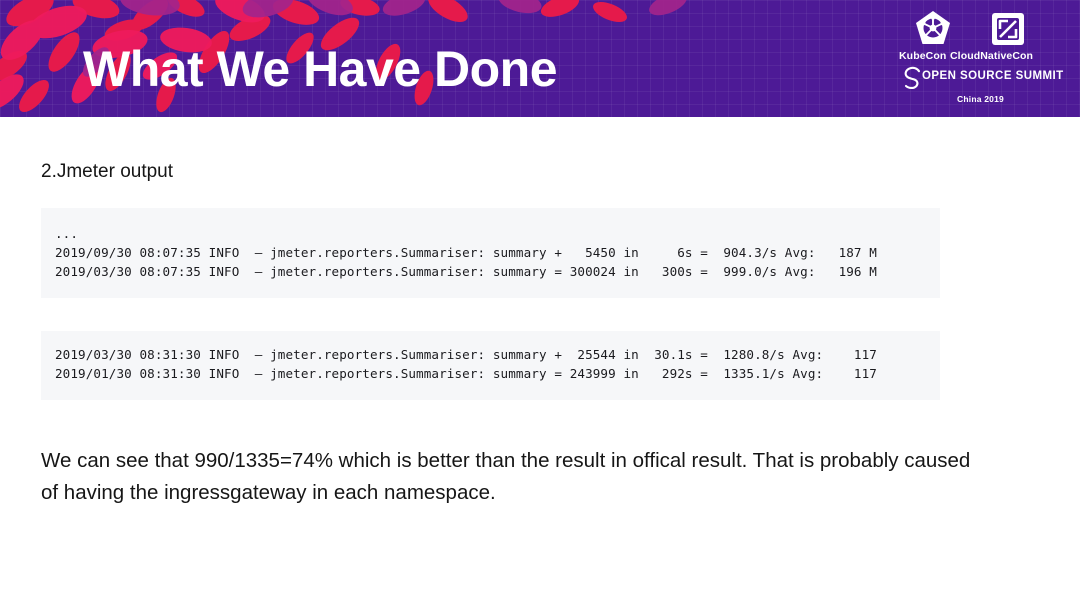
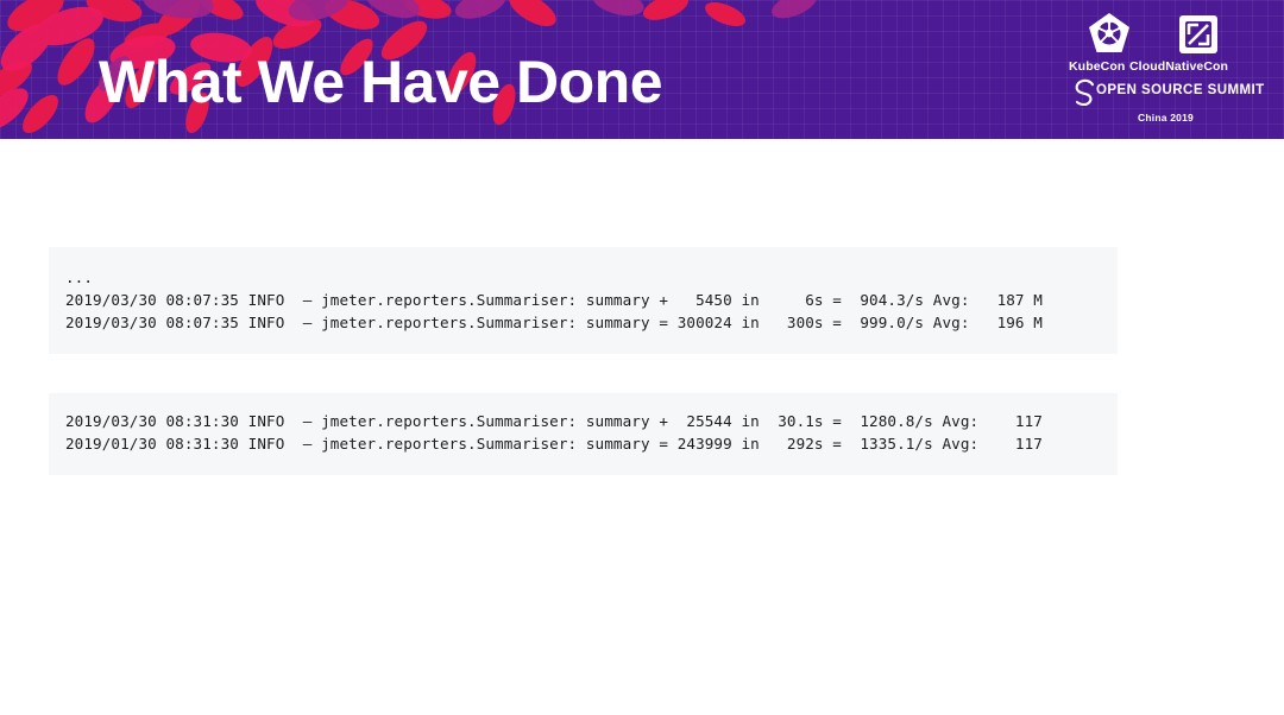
  What We Have Done
  KubeCon
  CloudNativeCon
  OPEN SOURCE SUMMIT
  China 2019
- 2.Jmeter output
  ...
- 2019/09/30 08:07:35 INFO – jmeter.reporters.Summariser: summary + 5450 in 6s = 904.3/s Avg: 187 M
+ 2019/03/30 08:07:35 INFO – jmeter.reporters.Summariser: summary + 5450 in 6s = 904.3/s Avg: 187 M
  2019/03/30 08:07:35 INFO – jmeter.reporters.Summariser: summary = 300024 in 300s = 999.0/s Avg: 196 M
  2019/03/30 08:31:30 INFO – jmeter.reporters.Summariser: summary + 25544 in 30.1s = 1280.8/s Avg: 117
  2019/01/30 08:31:30 INFO – jmeter.reporters.Summariser: summary = 243999 in 292s = 1335.1/s Avg: 117
- We can see that 990/1335=74% which is better than the result in offical result. That is probably caused of having the ingressgateway in each namespace.
